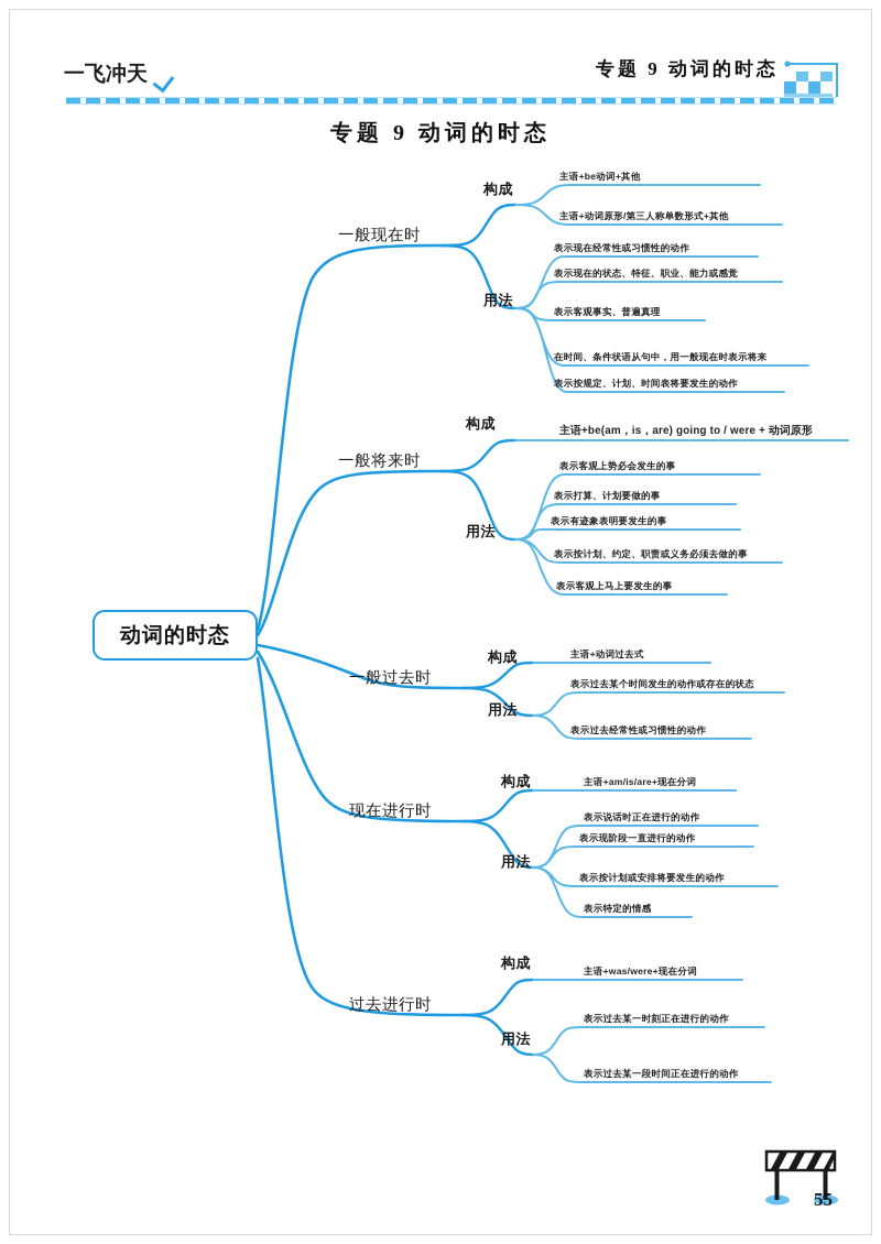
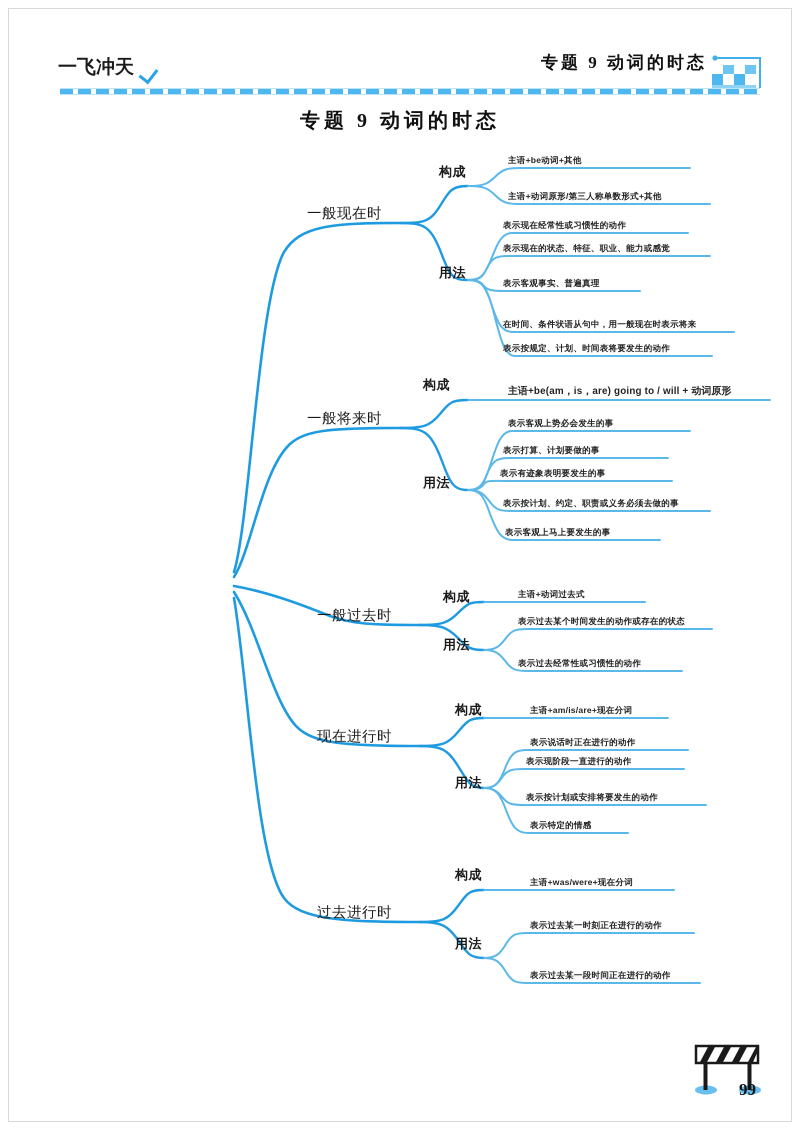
  一飞冲天
  专题 9 动词的时态
  专题 9 动词的时态
- 动词的时态
  一般现在时
  一般将来时
  一般过去时
  现在进行时
  过去进行时
  构成
  用法
  构成
  用法
  构成
  用法
  构成
  用法
  构成
  用法
  主语+be动词+其他
  主语+动词原形/第三人称单数形式+其他
  表示现在经常性或习惯性的动作
  表示现在的状态、特征、职业、能力或感觉
  表示客观事实、普遍真理
  在时间、条件状语从句中，用一般现在时表示将来
  表示按规定、计划、时间表将要发生的动作
- 主语+be(am，is，are) going to / were + 动词原形
+ 主语+be(am，is，are) going to / will + 动词原形
  表示客观上势必会发生的事
  表示打算、计划要做的事
  表示有迹象表明要发生的事
  表示按计划、约定、职责或义务必须去做的事
  表示客观上马上要发生的事
  主语+动词过去式
  表示过去某个时间发生的动作或存在的状态
  表示过去经常性或习惯性的动作
  主语+am/is/are+现在分词
  表示说话时正在进行的动作
  表示现阶段一直进行的动作
  表示按计划或安排将要发生的动作
  表示特定的情感
  主语+was/were+现在分词
  表示过去某一时刻正在进行的动作
  表示过去某一段时间正在进行的动作
- 55
+ 99
